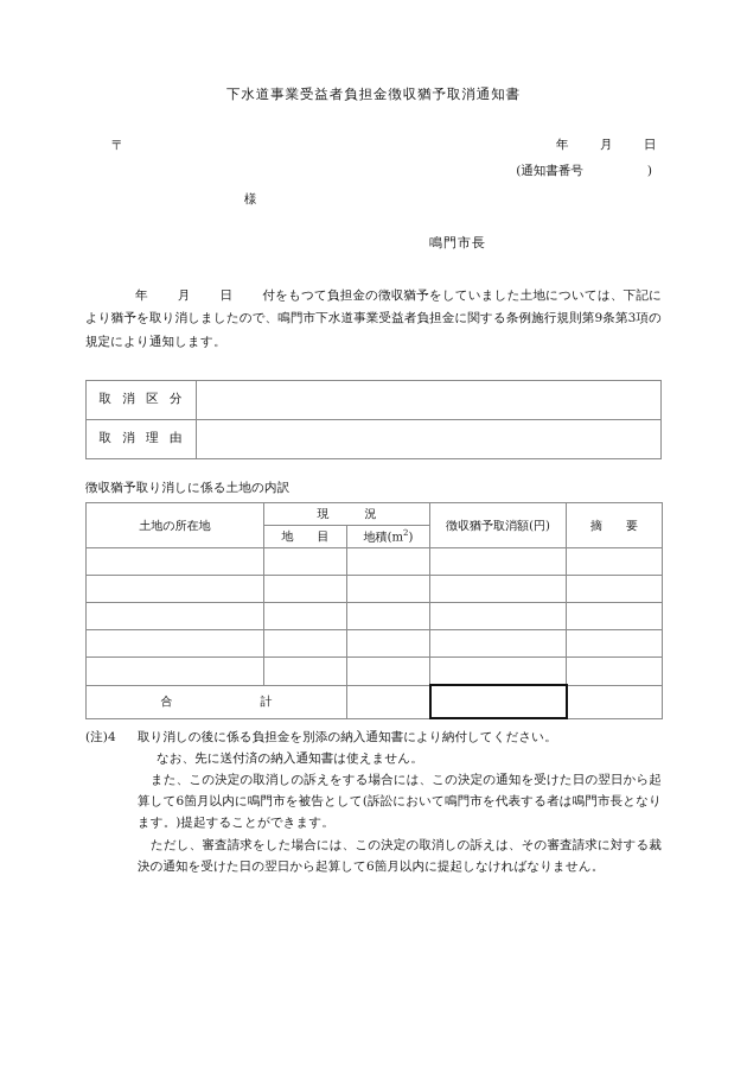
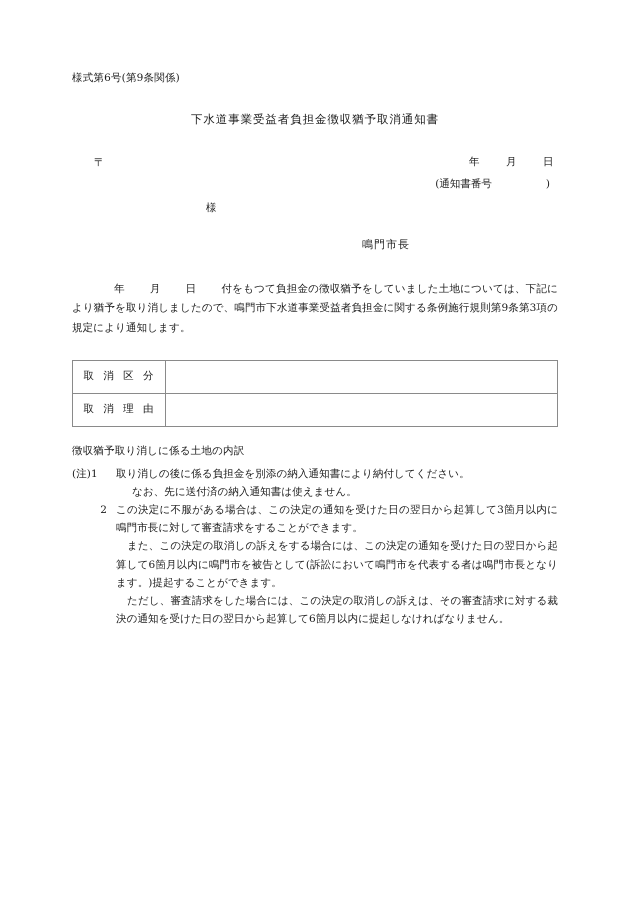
+ 様式第6号(第9条関係)
  下水道事業受益者負担金徴収猶予取消通知書
  〒
  年 月 日
  (通知書番号 )
  様
  鳴門市長
  年 月 日 付をもつて負担金の徴収猶予をしていました土地については、下記により猶予を取り消しましたので、鳴門市下水道事業受益者負担金に関する条例施行規則第9条第3項の規定により通知します。
  取 消 区 分
  取 消 理 由
  徴収猶予取り消しに係る土地の内訳
- 土地の所在地	現 況	徴収猶予取消額(円)	摘 要
- 地 目	地積(m2)
- 合 計
- (注)4
+ (注)1
  取り消しの後に係る負担金を別添の納入通知書により納付してください。
  なお、先に送付済の納入通知書は使えません。
+ 2
+ この決定に不服がある場合は、この決定の通知を受けた日の翌日から起算して3箇月以内に鳴門市長に対して審査請求をすることができます。
  また、この決定の取消しの訴えをする場合には、この決定の通知を受けた日の翌日から起算して6箇月以内に鳴門市を被告として(訴訟において鳴門市を代表する者は鳴門市長となります。)提起することができます。
  ただし、審査請求をした場合には、この決定の取消しの訴えは、その審査請求に対する裁決の通知を受けた日の翌日から起算して6箇月以内に提起しなければなりません。
